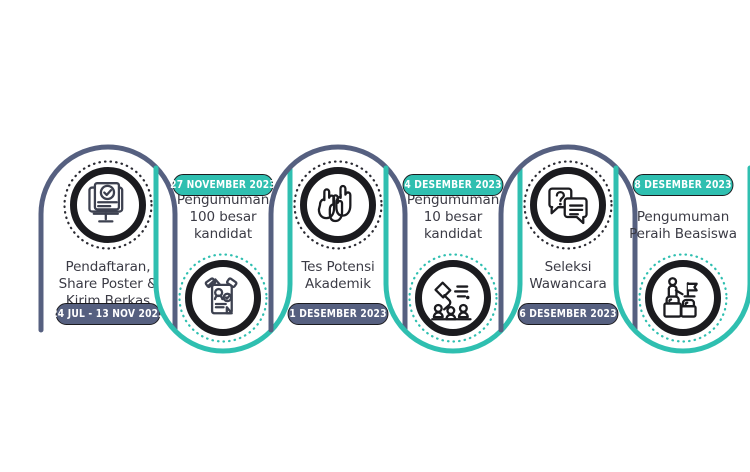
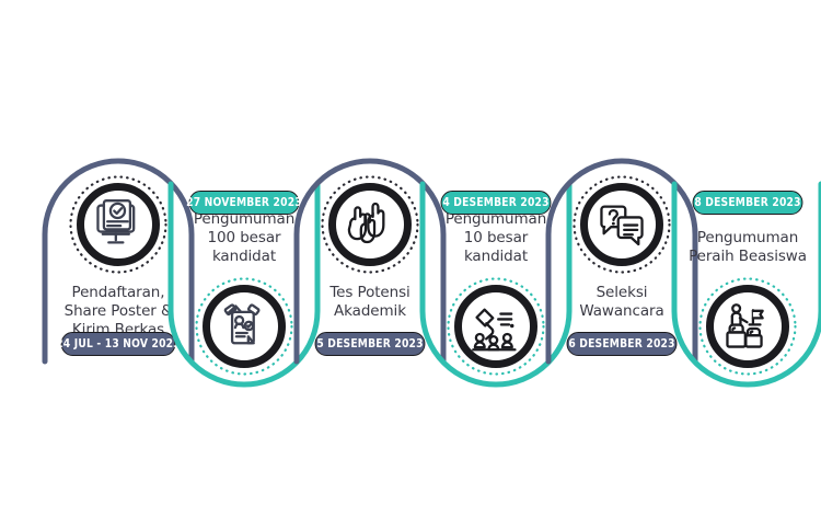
  Pendaftaran,
  Share Poster &
  Kirim Berkas
  24 JUL - 13 NOV 202
  Pengumuman
  100 besar
  kandidat
  27 NOVEMBER 2023
  Tes Potensi
  Akademik
- 1 DESEMBER 2023
+ 5 DESEMBER 2023
  Pengumuman
  10 besar
  kandidat
  4 DESEMBER 2023
  Seleksi
  Wawancara
  6 DESEMBER 2023
  Pengumuman
  Peraih Beasiswa
  8 DESEMBER 2023
